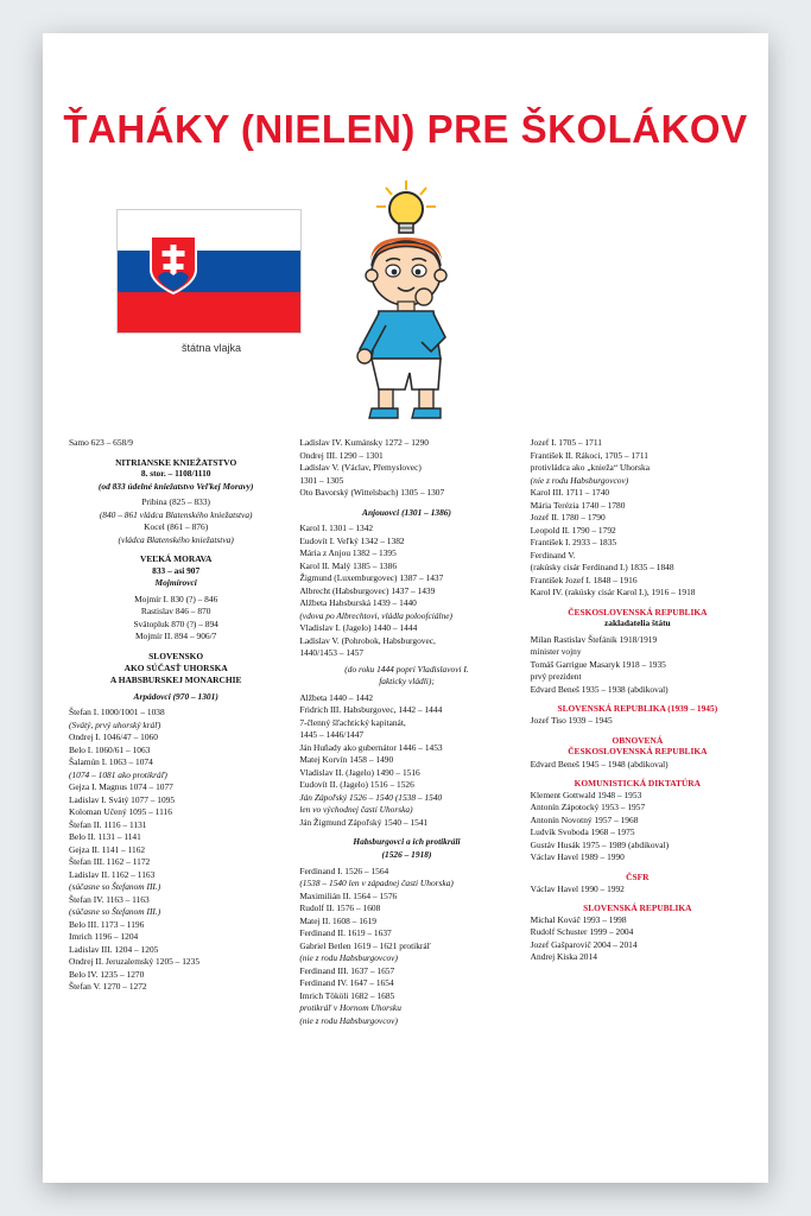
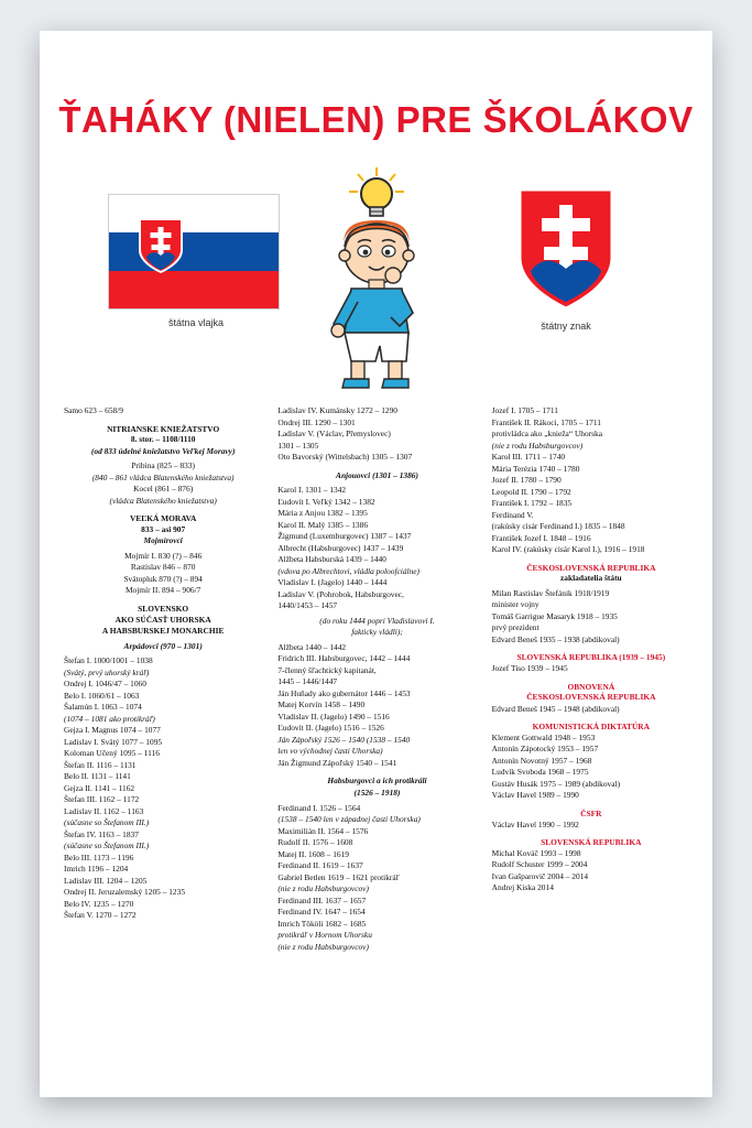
  ŤAHÁKY (NIELEN) PRE ŠKOLÁKOV
  štátna vlajka
+ štátny znak
  Samo 623 – 658/9
  NITRIANSKE KNIEŽATSTVO
  8. stor. – 1108/1110
  (od 833 údelné kniežatstvo Veľkej Moravy)
  Pribina (825 – 833)
  (840 – 861 vládca Blatenského kniežatstva)
  Kocel (861 – 876)
  (vládca Blatenského kniežatstva)
  VEĽKÁ MORAVA
  833 – asi 907
  Mojmírovci
  Mojmír I. 830 (?) – 846
  Rastislav 846 – 870
  Svätopluk 870 (?) – 894
  Mojmír II. 894 – 906/7
  SLOVENSKO
  AKO SÚČASŤ UHORSKA
  A HABSBURSKEJ MONARCHIE
  Arpádovci (970 – 1301)
  Štefan I. 1000/1001 – 1038
  (Svätý, prvý uhorský kráľ)
  Ondrej I. 1046/47 – 1060
  Belo I. 1060/61 – 1063
  Šalamún I. 1063 – 1074
  (1074 – 1081 ako protikráľ)
  Gejza I. Magnus 1074 – 1077
  Ladislav I. Svätý 1077 – 1095
  Koloman Učený 1095 – 1116
  Štefan II. 1116 – 1131
  Belo II. 1131 – 1141
  Gejza II. 1141 – 1162
  Štefan III. 1162 – 1172
  Ladislav II. 1162 – 1163
  (súčasne so Štefanom III.)
- Štefan IV. 1163 – 1163
+ Štefan IV. 1163 – 1837
  (súčasne so Štefanom III.)
  Belo III. 1173 – 1196
  Imrich 1196 – 1204
  Ladislav III. 1204 – 1205
  Ondrej II. Jeruzalemský 1205 – 1235
  Belo IV. 1235 – 1270
  Štefan V. 1270 – 1272
  Ladislav IV. Kumánsky 1272 – 1290
  Ondrej III. 1290 – 1301
  Ladislav V. (Václav, Přemyslovec)
  1301 – 1305
  Oto Bavorský (Wittelsbach) 1305 – 1307
  Anjouovci (1301 – 1386)
  Karol I. 1301 – 1342
  Ľudovít I. Veľký 1342 – 1382
  Mária z Anjou 1382 – 1395
  Karol II. Malý 1385 – 1386
  Žigmund (Luxemburgovec) 1387 – 1437
  Albrecht (Habsburgovec) 1437 – 1439
  Alžbeta Habsburská 1439 – 1440
  (vdova po Albrechtovi, vládla poloofciálne)
  Vladislav I. (Jagelo) 1440 – 1444
  Ladislav V. (Pohrobok, Habsburgovec,
  1440/1453 – 1457
  (do roku 1444 popri Vladislavovi I.
  fakticky vládli);
  Alžbeta 1440 – 1442
  Fridrich III. Habsburgovec, 1442 – 1444
  7-členný šľachtický kapitanát,
  1445 – 1446/1447
  Ján Huňady ako gubernátor 1446 – 1453
  Matej Korvín 1458 – 1490
  Vladislav II. (Jagelo) 1490 – 1516
  Ľudovít II. (Jagelo) 1516 – 1526
  Ján Zápoľský 1526 – 1540 (1538 – 1540
  len vo východnej časti Uhorska)
  Ján Žigmund Zápoľský 1540 – 1541
  Habsburgovci a ich protikráli
  (1526 – 1918)
  Ferdinand I. 1526 – 1564
  (1538 – 1540 len v západnej časti Uhorska)
  Maximilián II. 1564 – 1576
  Rudolf II. 1576 – 1608
  Matej II. 1608 – 1619
  Ferdinand II. 1619 – 1637
  Gabriel Betlen 1619 – 1621 protikráľ
  (nie z rodu Habsburgovcov)
  Ferdinand III. 1637 – 1657
  Ferdinand IV. 1647 – 1654
  Imrich Tököli 1682 – 1685
  protikráľ v Hornom Uhorsku
  (nie z rodu Habsburgovcov)
  Jozef I. 1705 – 1711
  František II. Rákoci, 1705 – 1711
  protivládca ako „knieža“ Uhorska
  (nie z rodu Habsburgovcov)
  Karol III. 1711 – 1740
  Mária Terézia 1740 – 1780
  Jozef II. 1780 – 1790
  Leopold II. 1790 – 1792
- František I. 2933 – 1835
+ František I. 1792 – 1835
  Ferdinand V.
  (rakúsky cisár Ferdinand I.) 1835 – 1848
  František Jozef I. 1848 – 1916
  Karol IV. (rakúsky cisár Karol I.), 1916 – 1918
  ČESKOSLOVENSKÁ REPUBLIKA
  zakladatelia štátu
  Milan Rastislav Štefánik 1918/1919
  minister vojny
  Tomáš Garrigue Masaryk 1918 – 1935
  prvý prezident
  Edvard Beneš 1935 – 1938 (abdikoval)
  SLOVENSKÁ REPUBLIKA (1939 – 1945)
  Jozef Tiso 1939 – 1945
  OBNOVENÁ
  ČESKOSLOVENSKÁ REPUBLIKA
  Edvard Beneš 1945 – 1948 (abdikoval)
  KOMUNISTICKÁ DIKTATÚRA
  Klement Gottwald 1948 – 1953
  Antonín Zápotocký 1953 – 1957
  Antonín Novotný 1957 – 1968
  Ludvík Svoboda 1968 – 1975
  Gustáv Husák 1975 – 1989 (abdikoval)
  Václav Havel 1989 – 1990
  ČSFR
  Václav Havel 1990 – 1992
  SLOVENSKÁ REPUBLIKA
  Michal Kováč 1993 – 1998
  Rudolf Schuster 1999 – 2004
- Jozef Gašparovič 2004 – 2014
+ Ivan Gašparovič 2004 – 2014
  Andrej Kiska 2014
